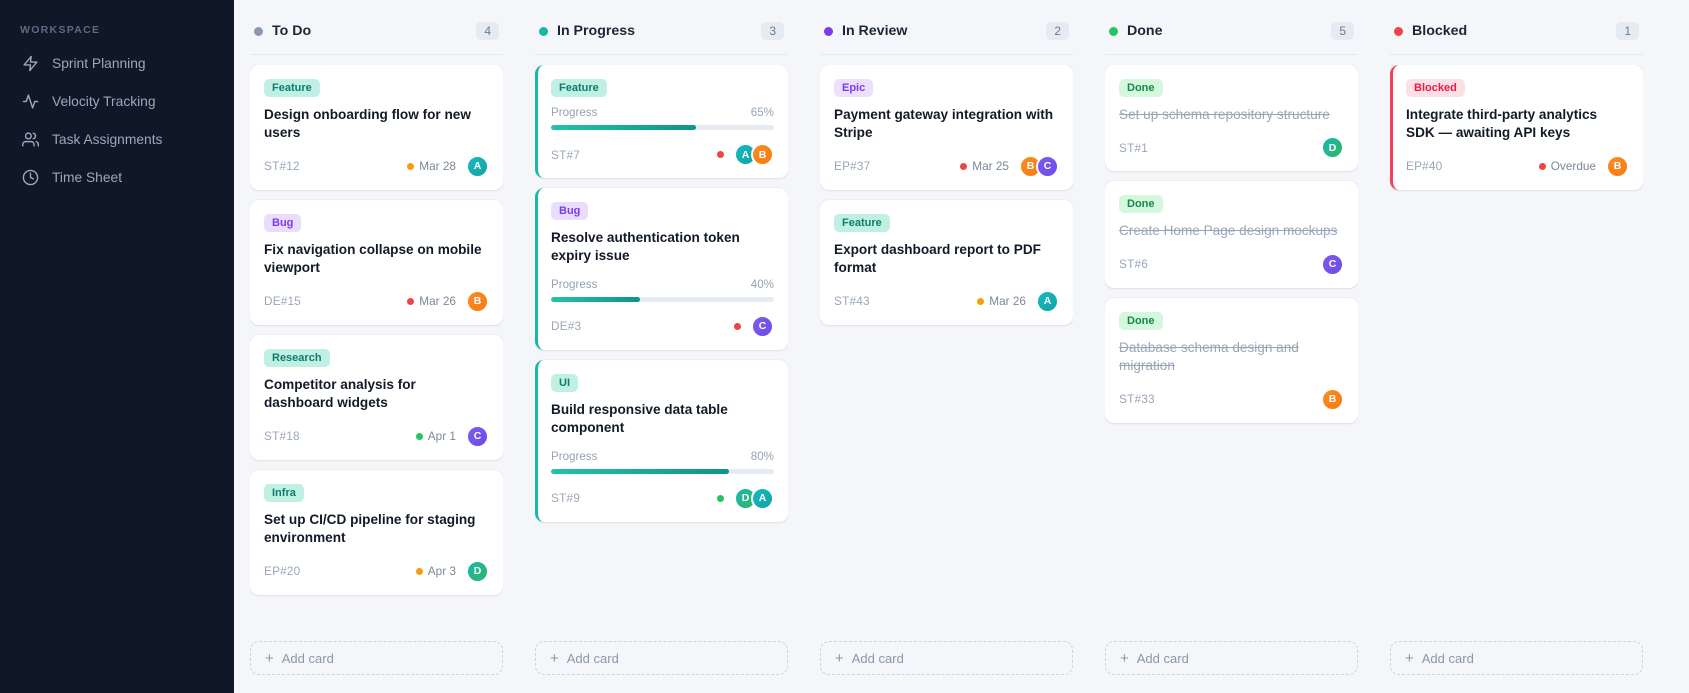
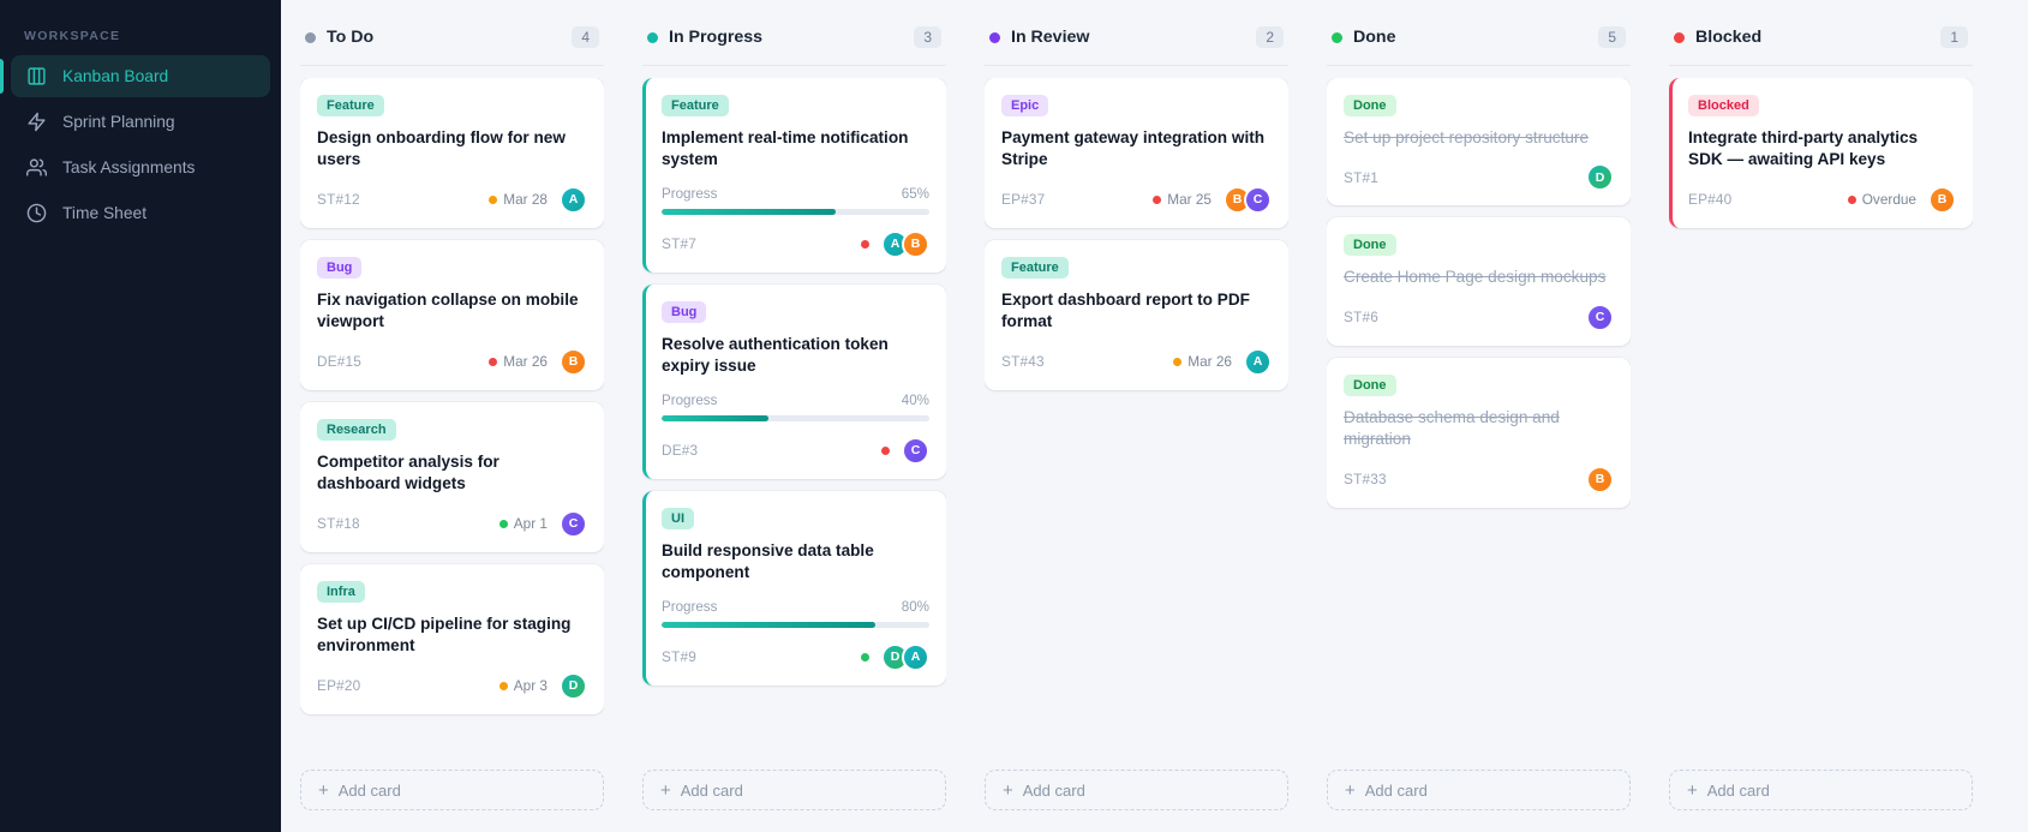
  WORKSPACE
+ Kanban Board
  Sprint Planning
- Velocity Tracking
  Task Assignments
  Time Sheet
  To Do
  4
  Feature
  Design onboarding flow for new users
  ST#12
  Mar 28
  A
  Bug
  Fix navigation collapse on mobile viewport
  DE#15
  Mar 26
  B
  Research
  Competitor analysis for dashboard widgets
  ST#18
  Apr 1
  C
  Infra
  Set up CI/CD pipeline for staging environment
  EP#20
  Apr 3
  D
  +
  Add card
  In Progress
  3
  Feature
+ Implement real-time notification system
  Progress
  65%
  ST#7
  A
  B
  Bug
  Resolve authentication token expiry issue
  Progress
  40%
  DE#3
  C
  UI
  Build responsive data table component
  Progress
  80%
  ST#9
  D
  A
  +
  Add card
  In Review
  2
  Epic
  Payment gateway integration with Stripe
  EP#37
  Mar 25
  B
  C
  Feature
  Export dashboard report to PDF format
  ST#43
  Mar 26
  A
  +
  Add card
  Done
  5
  Done
- Set up schema repository structure
+ Set up project repository structure
  ST#1
  D
  Done
  Create Home Page design mockups
  ST#6
  C
  Done
  Database schema design and migration
  ST#33
  B
  +
  Add card
  Blocked
  1
  Blocked
  Integrate third-party analytics SDK — awaiting API keys
  EP#40
  Overdue
  B
  +
  Add card
